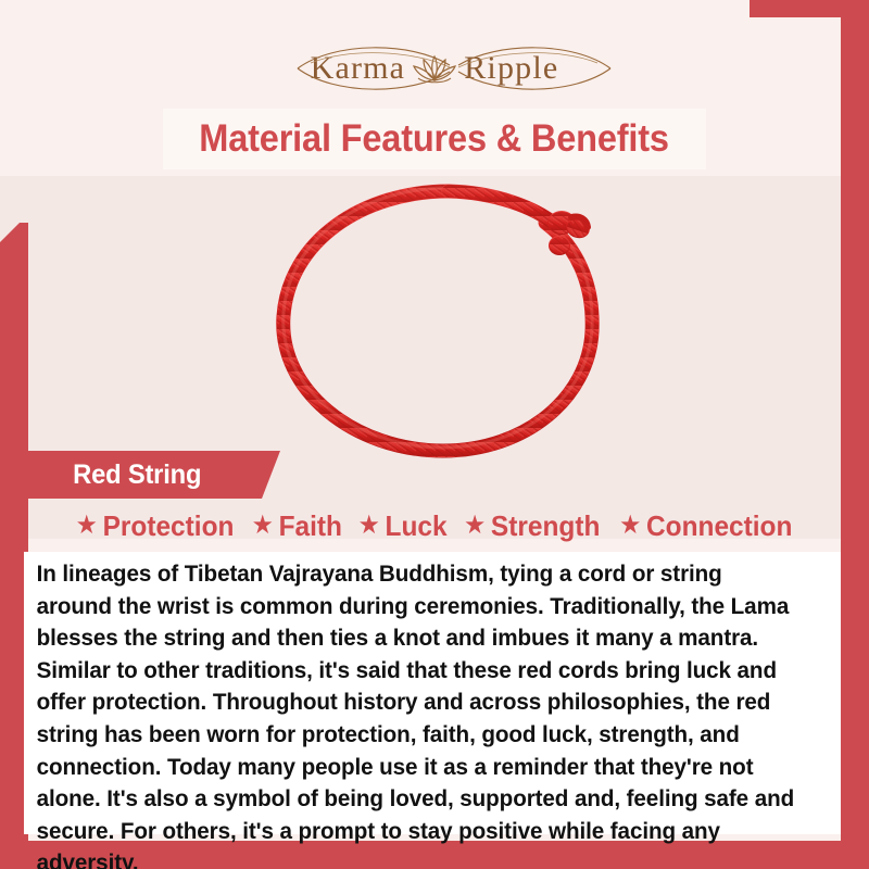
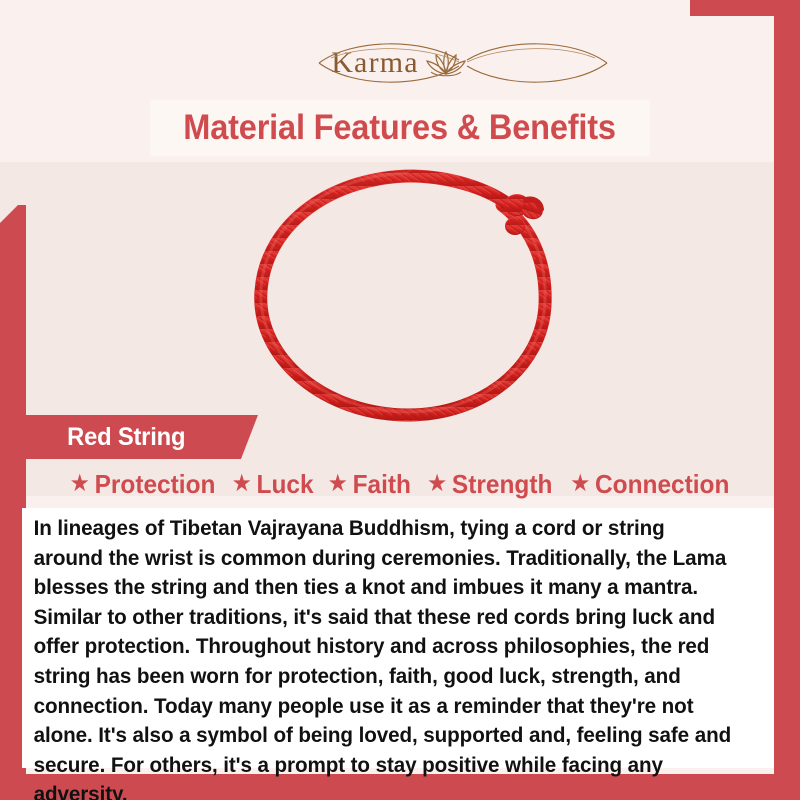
  Karma
- Ripple
  Material Features & Benefits
  Red String
  ★
  Protection
  ★
- Faith
+ Luck
  ★
- Luck
+ Faith
  ★
  Strength
  ★
  Connection
  In lineages of Tibetan Vajrayana Buddhism, tying a cord or string around the wrist is common during ceremonies. Traditionally, the Lama blesses the string and then ties a knot and imbues it many a mantra. Similar to other traditions, it's said that these red cords bring luck and offer protection. Throughout history and across philosophies, the red string has been worn for protection, faith, good luck, strength, and connection. Today many people use it as a reminder that they're not alone. It's also a symbol of being loved, supported and, feeling safe and secure. For others, it's a prompt to stay positive while facing any adversity.
